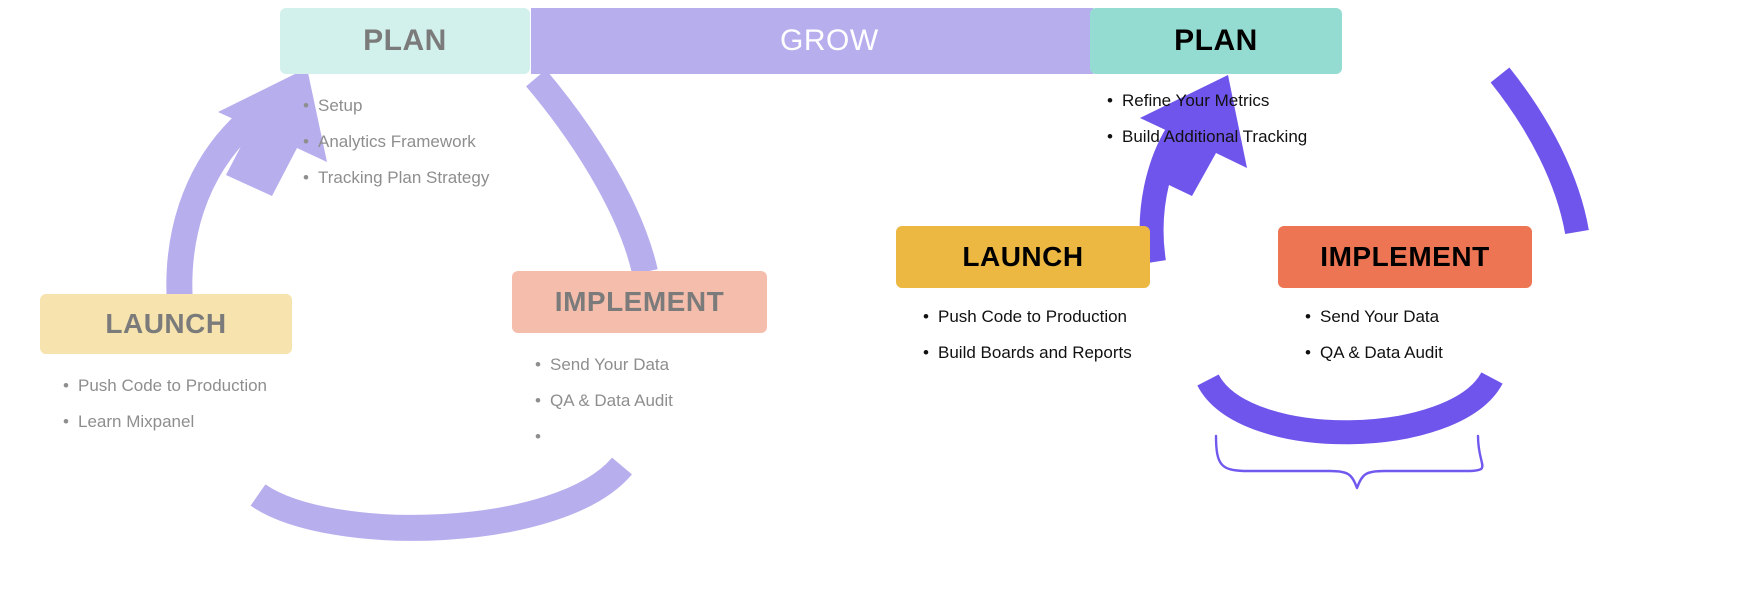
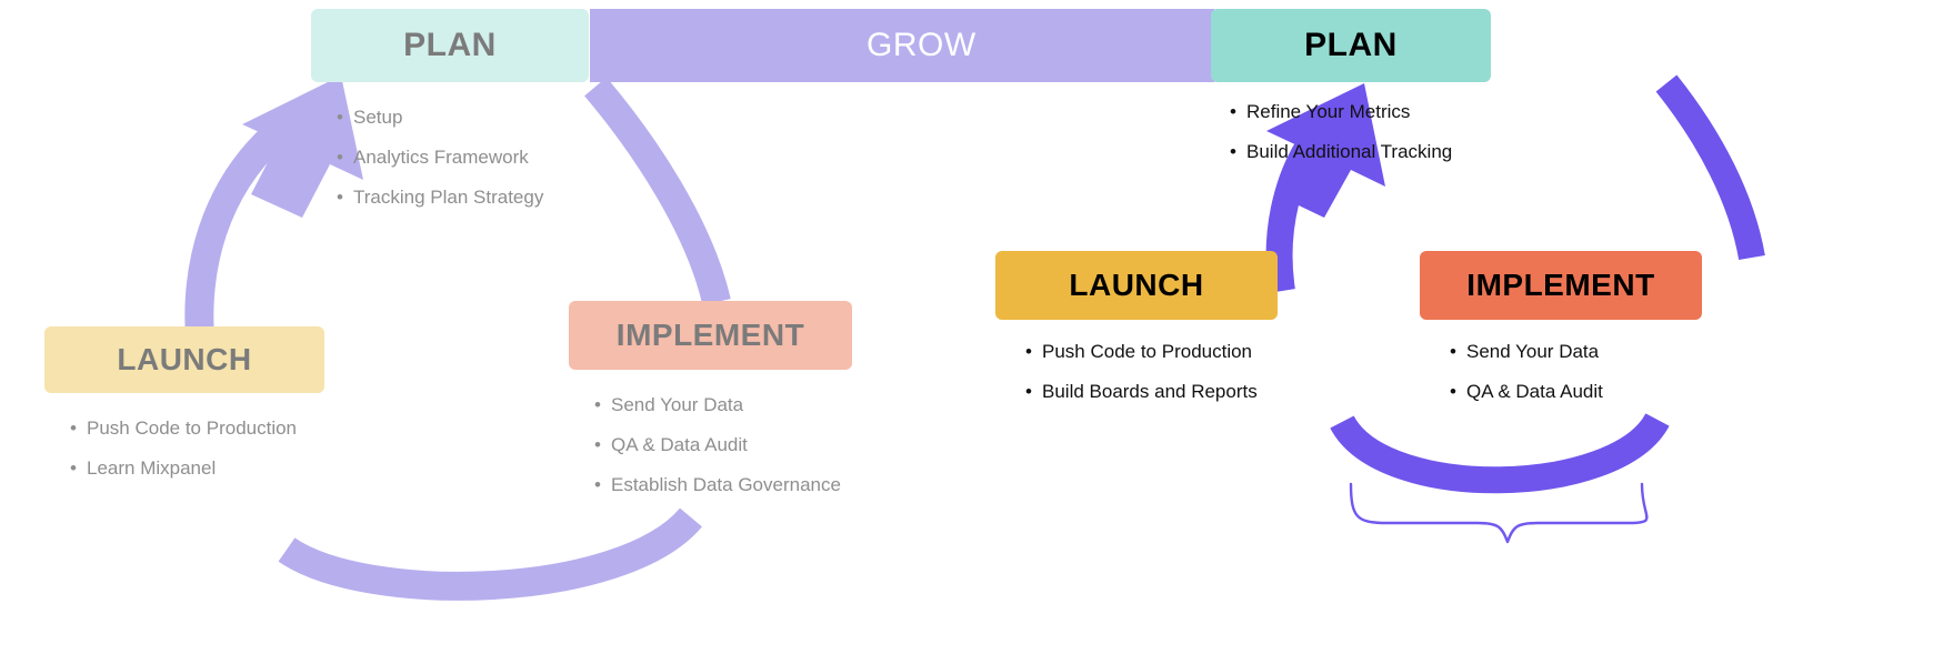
  GROW
  PLAN
  •
  Setup
  •
  Analytics Framework
  •
  Tracking Plan Strategy
  IMPLEMENT
  •
  Send Your Data
  •
  QA & Data Audit
  •
+ Establish Data Governance
  LAUNCH
  •
  Push Code to Production
  •
  Learn Mixpanel
  PLAN
  •
  Refine Your Metrics
  •
  Build Additional Tracking
  IMPLEMENT
  •
  Send Your Data
  •
  QA & Data Audit
  LAUNCH
  •
  Push Code to Production
  •
  Build Boards and Reports
